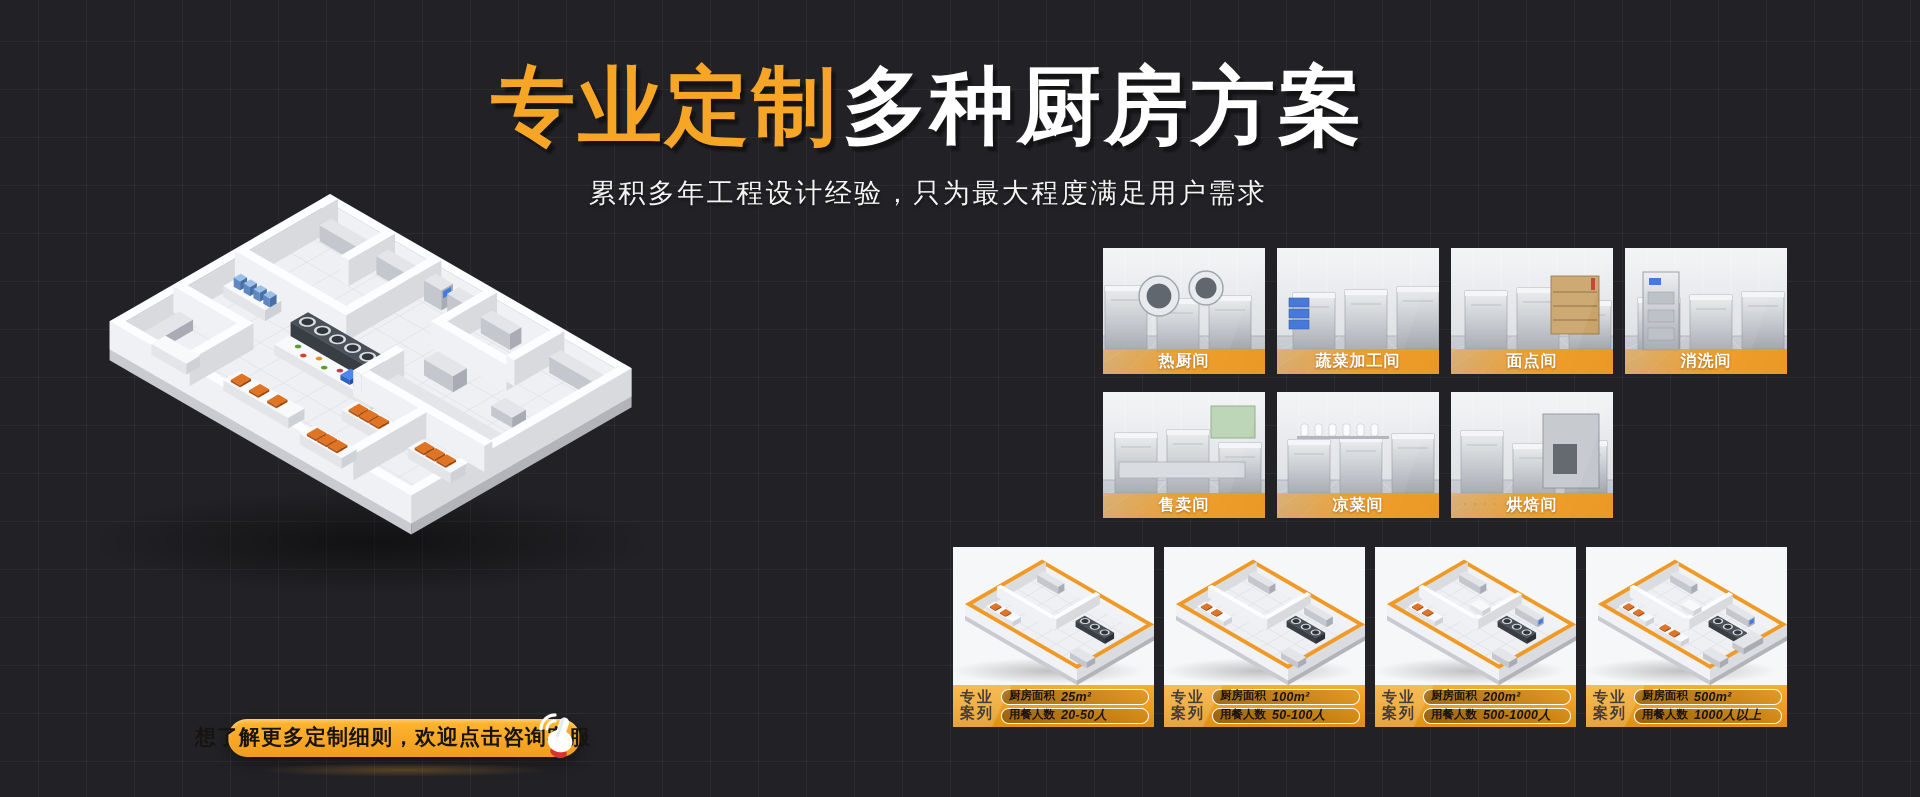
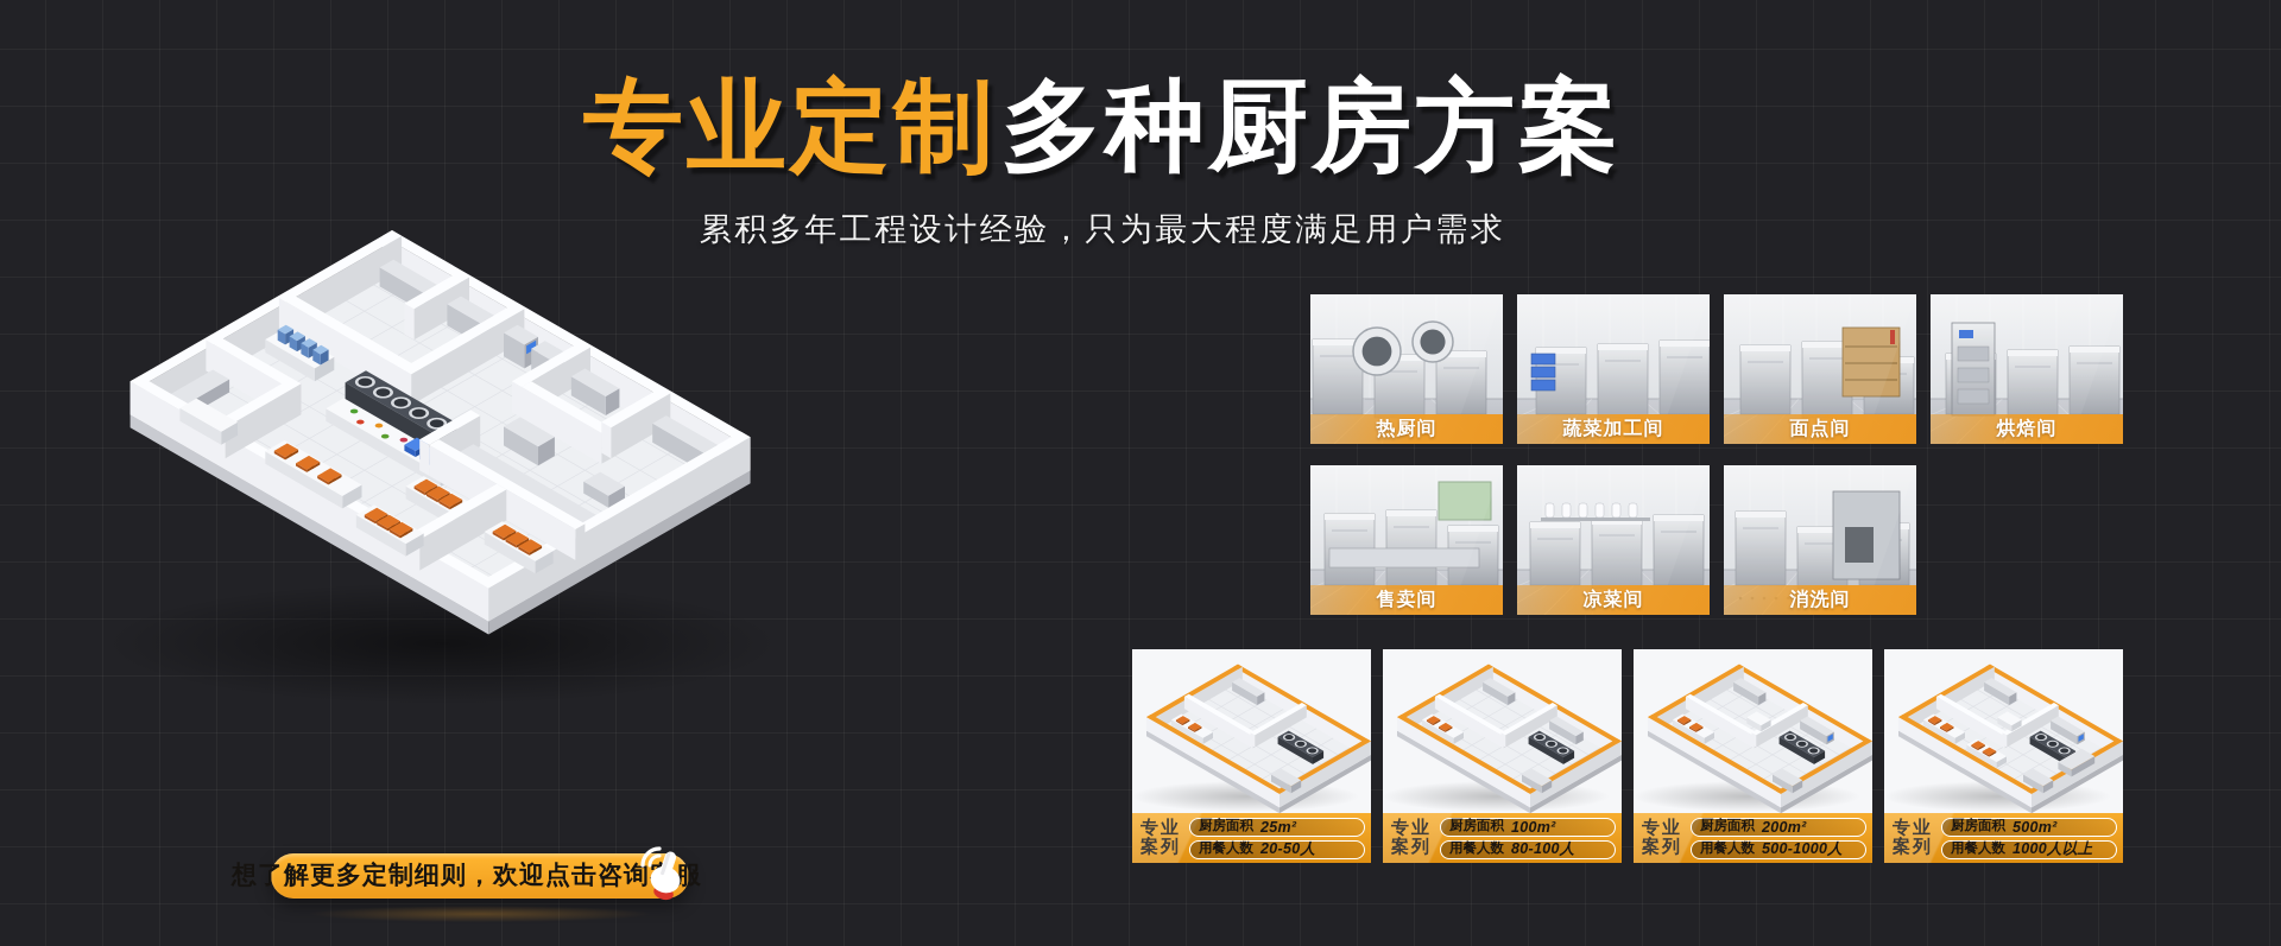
  专业定制多种厨房方案
  累积多年工程设计经验，只为最大程度满足用户需求
  想了解更多定制细则，欢迎点击咨询服
  热厨间
  蔬菜加工间
  面点间
- 消洗间
+ 烘焙间
  售卖间
  凉菜间
- 烘焙间
+ 消洗间
  厨房面积
  25m²
  用餐人数
  20-50人
  厨房面积
  100m²
  用餐人数
- 50-100人
+ 80-100人
  厨房面积
  200m²
  用餐人数
  500-1000人
  厨房面积
  500m²
  用餐人数
  1000人以上
